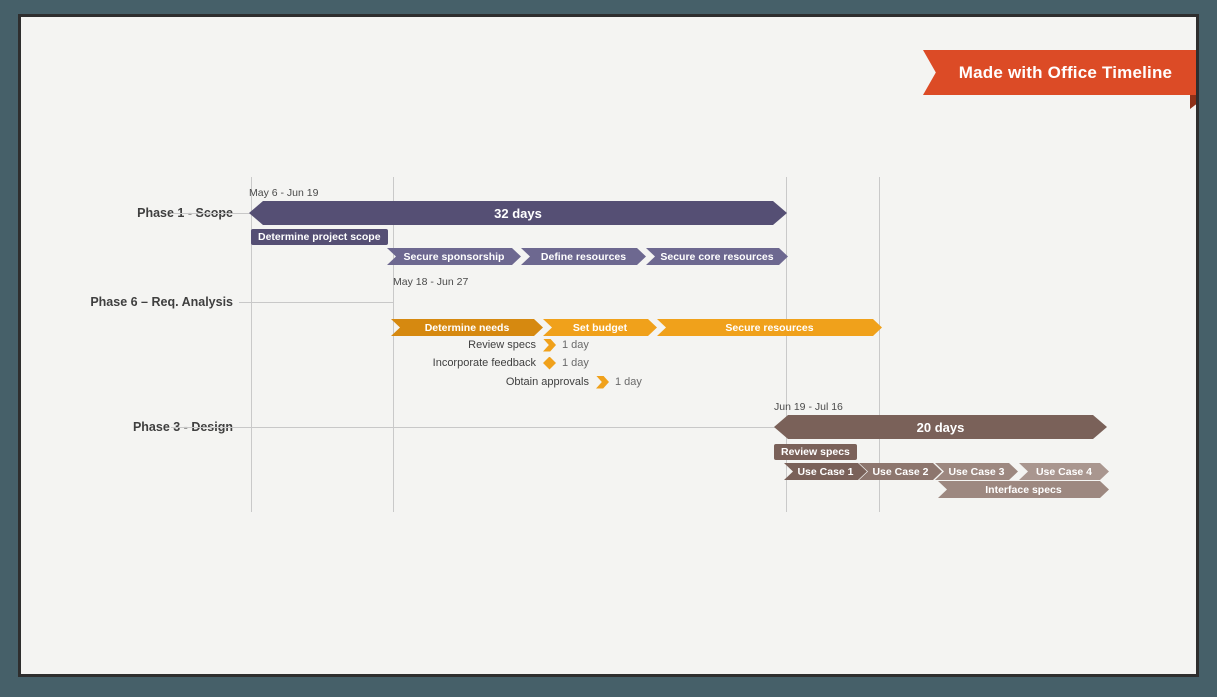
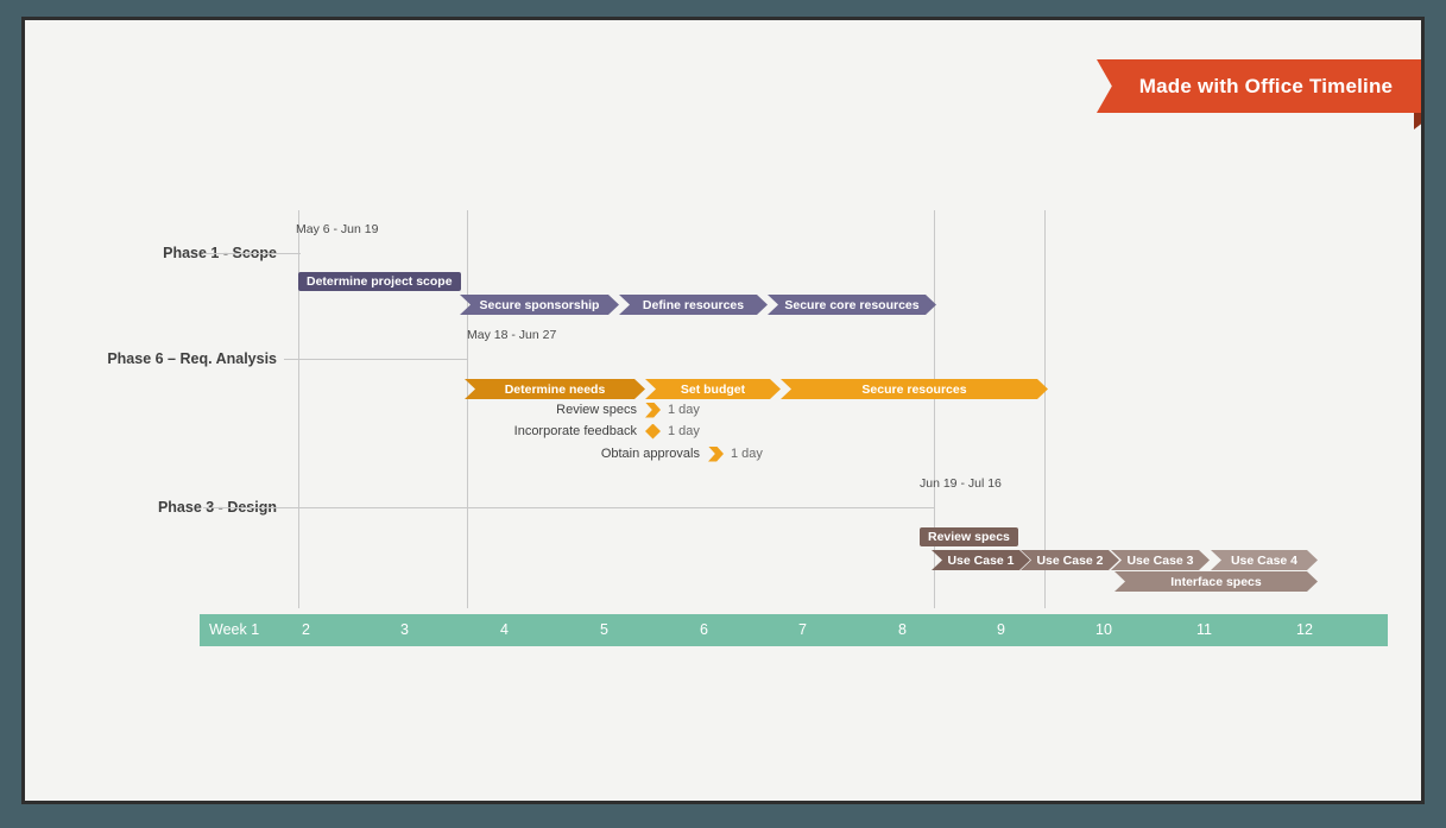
  Made with Office Timeline
  May 6 - Jun 19
- 32 days
  Determine project scope
  Secure sponsorship
  Define resources
  Secure core resources
  Phase 6 – Req. Analysis
  May 18 - Jun 27
  Determine needs
  Set budget
  Secure resources
  Review specs
  1 day
  Incorporate feedback
  1 day
  Obtain approvals
  1 day
  Jun 19 - Jul 16
- 20 days
  Review specs
  Use Case 1
  Use Case 2
  Use Case 3
  Use Case 4
  Interface specs
+ Week 1
+ 2
+ 3
+ 4
+ 5
+ 6
+ 7
+ 8
+ 9
+ 10
+ 11
+ 12
